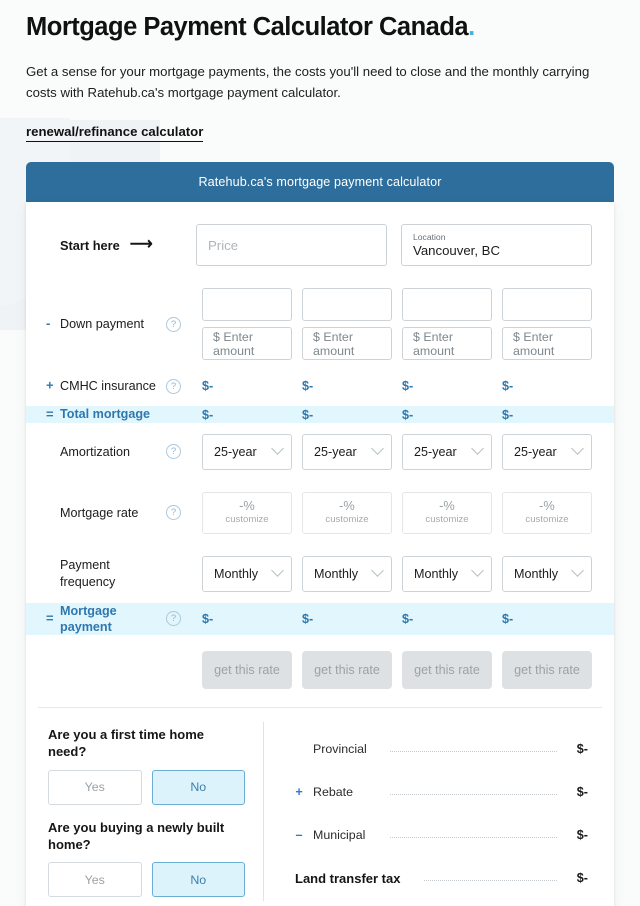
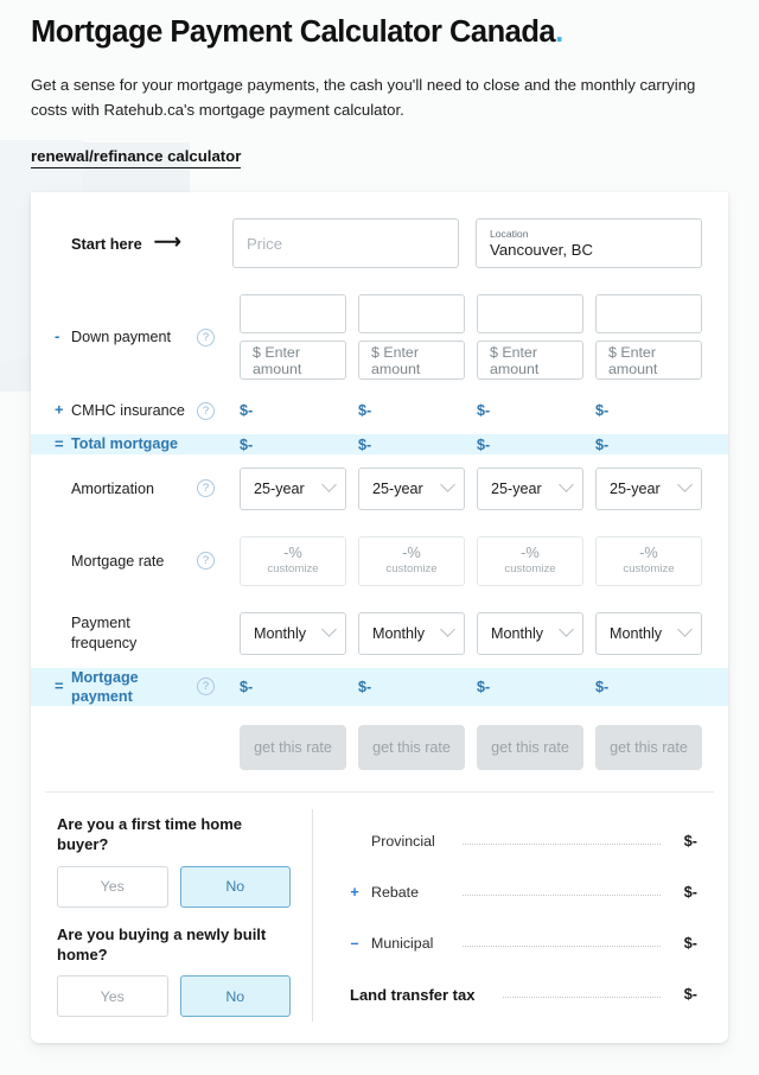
  Mortgage Payment Calculator Canada.
- Get a sense for your mortgage payments, the costs you'll need to close and the monthly carrying costs with Ratehub.ca's mortgage payment calculator.
+ Get a sense for your mortgage payments, the cash you'll need to close and the monthly carrying costs with Ratehub.ca's mortgage payment calculator.
  renewal/refinance calculator
- Ratehub.ca's mortgage payment calculator
  Start here
  ⟶
  Price
  Location
  Vancouver, BC
  -
  Down payment
  ?
  $ Enter amount
  $ Enter amount
  $ Enter amount
  $ Enter amount
  +
  CMHC insurance
  ?
  $-
  $-
  $-
  $-
  =
  Total mortgage
  $-
  $-
  $-
  $-
  Amortization
  ?
  25-year
  25-year
  25-year
  25-year
  Mortgage rate
  ?
  -%
  customize
  -%
  customize
  -%
  customize
  -%
  customize
  Payment frequency
  Monthly
  Monthly
  Monthly
  Monthly
  =
  Mortgage payment
  ?
  $-
  $-
  $-
  $-
  get this rate
  get this rate
  get this rate
  get this rate
- Are you a first time home need?
+ Are you a first time home buyer?
  Yes
  No
  Are you buying a newly built home?
  Yes
  No
  Provincial
  $-
  +
  Rebate
  $-
  –
  Municipal
  $-
  Land transfer tax
  $-
